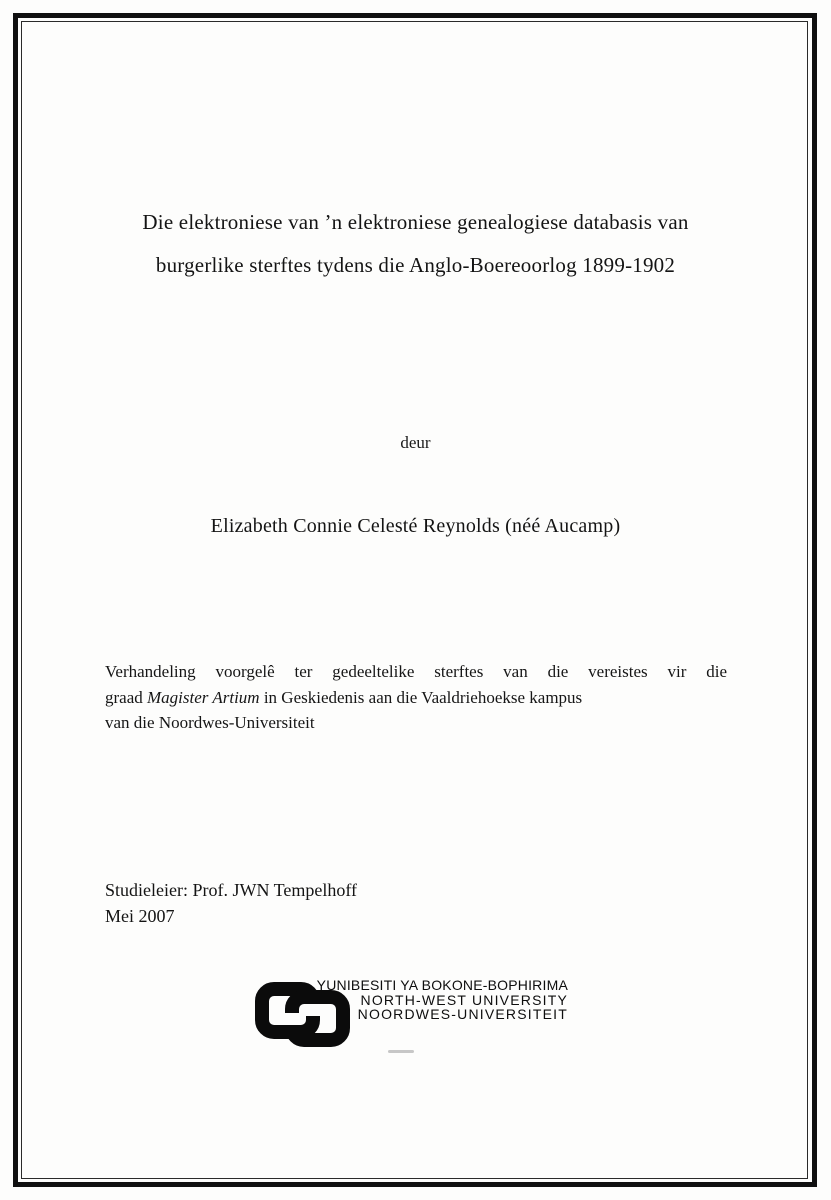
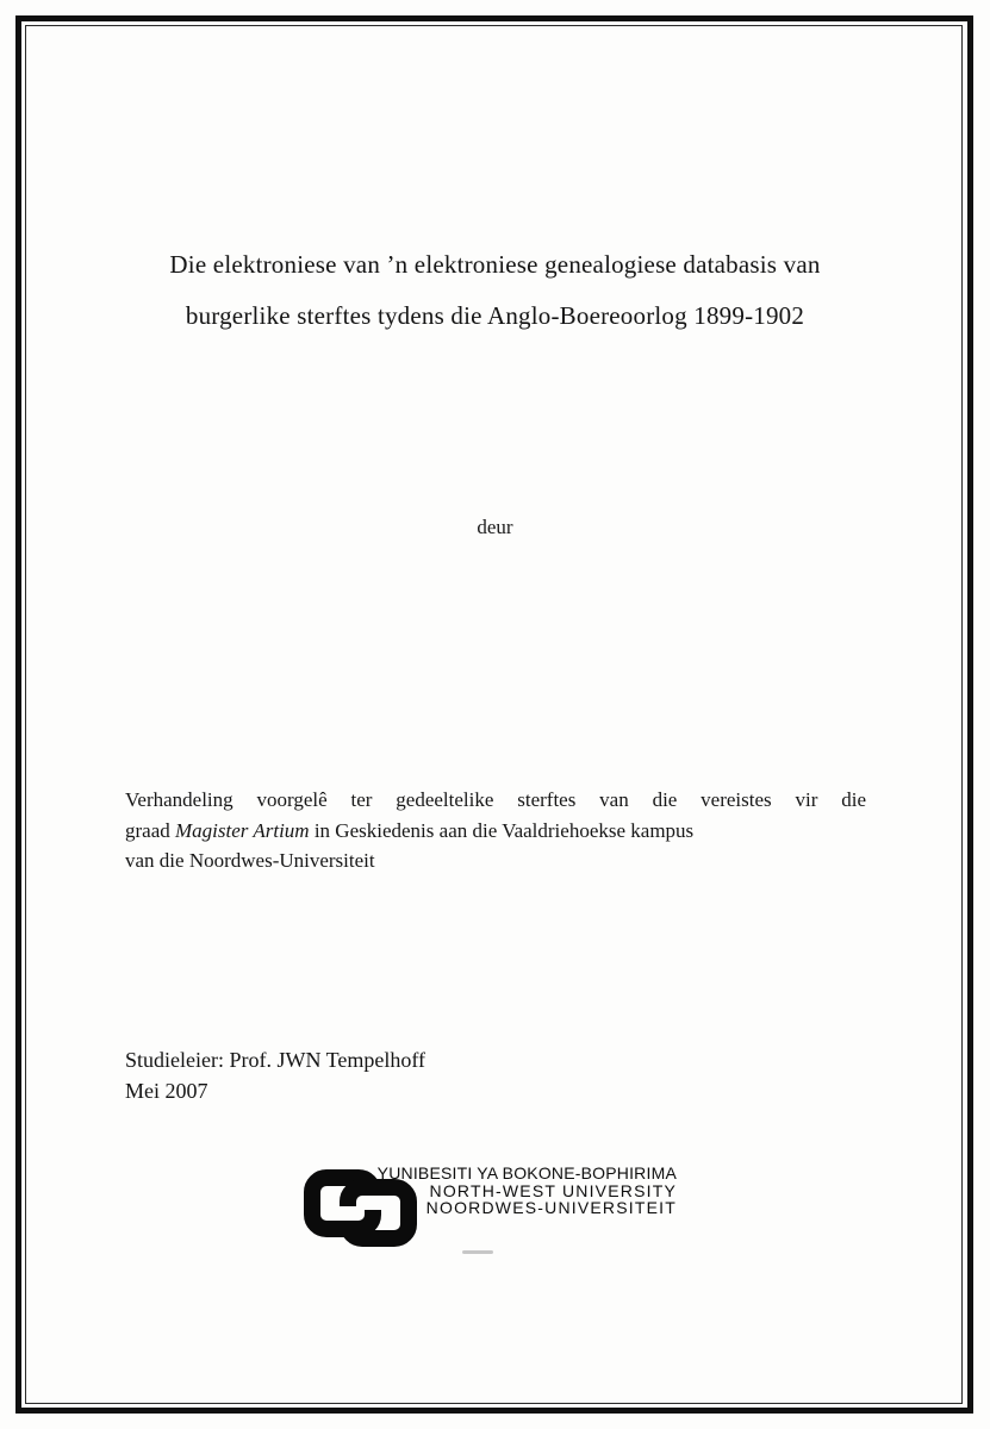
  Die elektroniese van ’n elektroniese genealogiese databasis van
  burgerlike sterftes tydens die Anglo-Boereoorlog 1899-1902
  deur
- Elizabeth Connie Celesté Reynolds (néé Aucamp)
  Verhandeling voorgelê ter gedeeltelike sterftes van die vereistes vir die
  graad Magister Artium in Geskiedenis aan die Vaaldriehoekse kampus
  van die Noordwes-Universiteit
  Studieleier: Prof. JWN Tempelhoff
  Mei 2007
  YUNIBESITI YA BOKONE-BOPHIRIMA
  NORTH-WEST UNIVERSITY
  NOORDWES-UNIVERSITEIT
